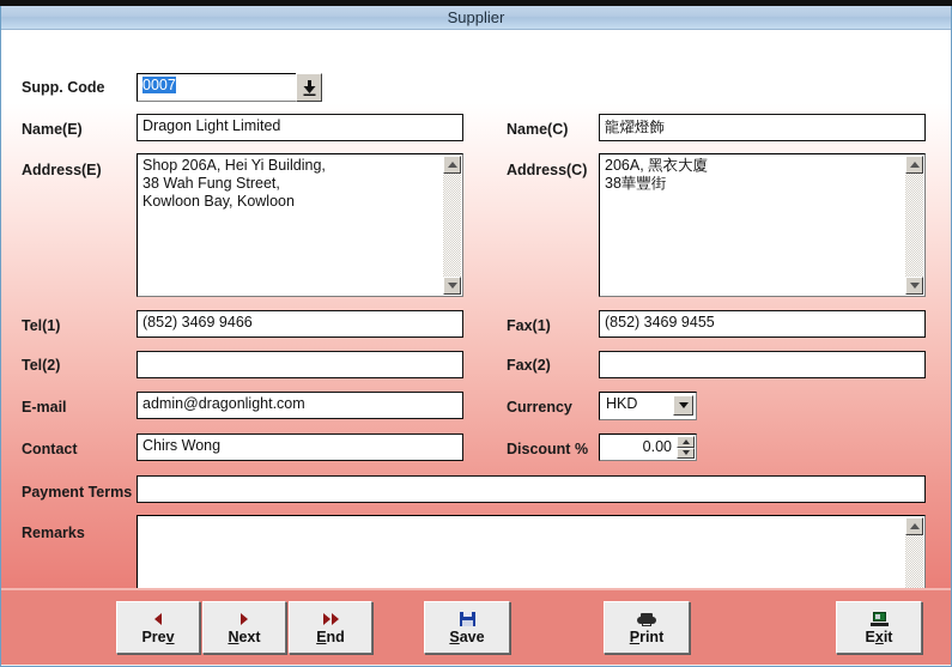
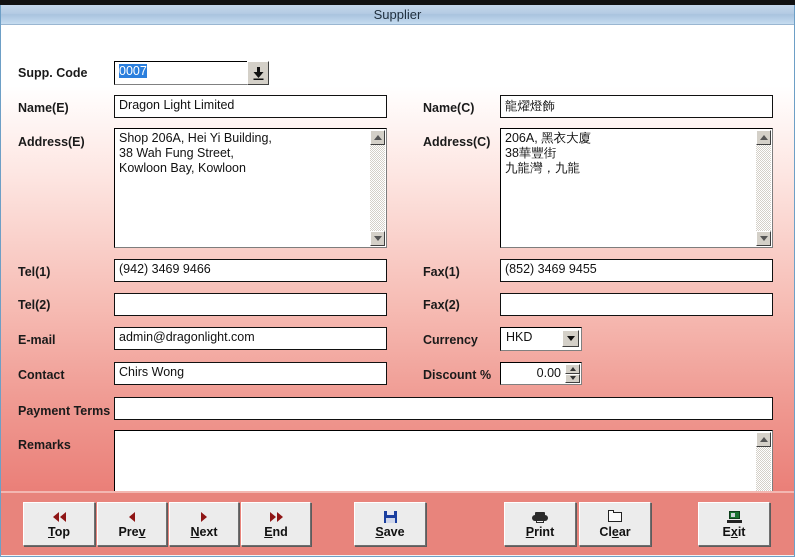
  Supplier
  Supp. Code
  0007
  Name(E)
  Dragon Light Limited
  Name(C)
  龍燿燈飾
  Address(E)
  Shop 206A, Hei Yi Building,
  38 Wah Fung Street,
  Kowloon Bay, Kowloon
  Address(C)
  206A, 黑衣大廈
  38華豐街
+ 九龍灣，九龍
  Tel(1)
- (852) 3469 9466
+ (942) 3469 9466
  Fax(1)
  (852) 3469 9455
  Tel(2)
  Fax(2)
  E-mail
  admin@dragonlight.com
  Currency
  HKD
  Contact
  Chirs Wong
  Discount %
  0.00
  Payment Terms
  Remarks
+ Top
  Prev
  Next
  End
  Save
  Print
+ Clear
  Exit
